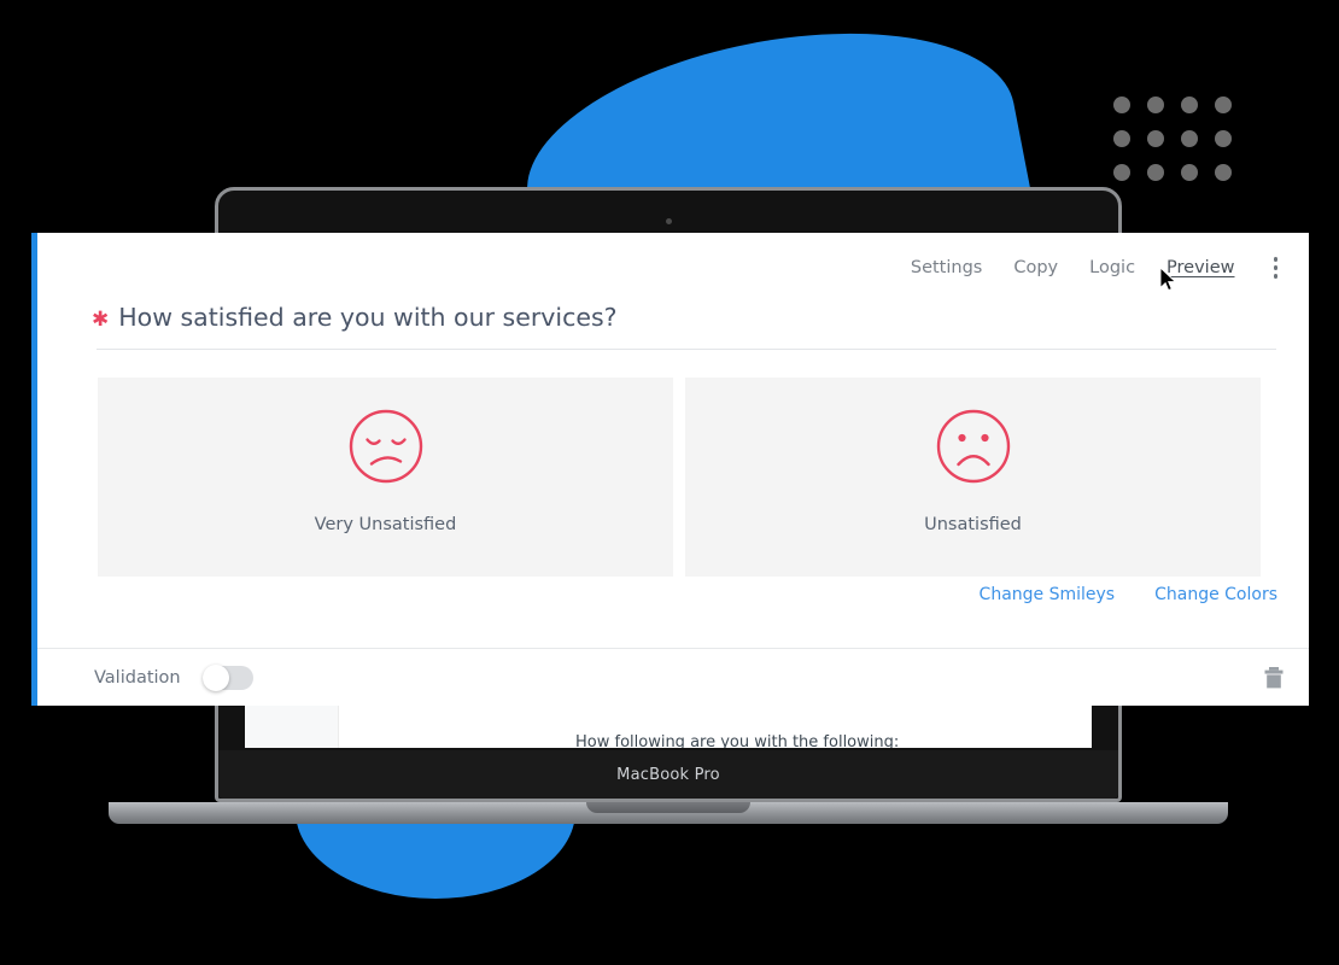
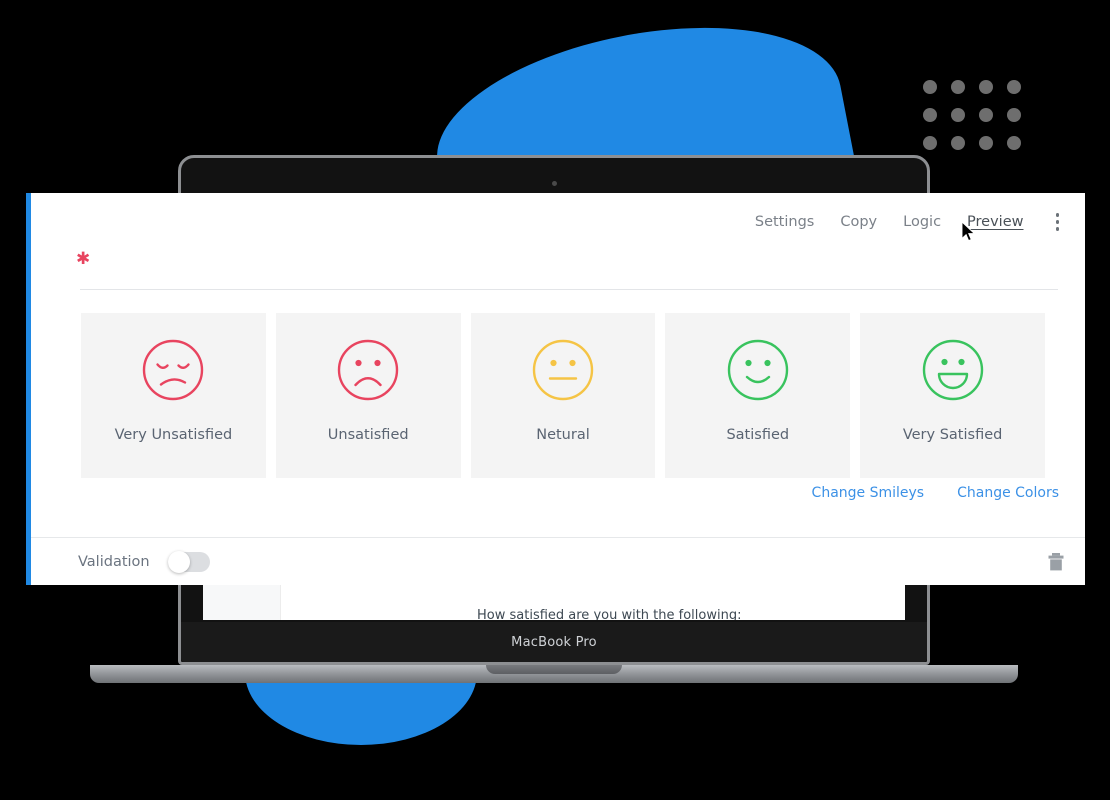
- How following are you with the following:
+ How satisfied are you with the following:
  MacBook Pro
  Settings
  Copy
  Logic
  Preview
  ✱
- How satisfied are you with our services?
  Very Unsatisfied
  Unsatisfied
+ Netural
+ Satisfied
+ Very Satisfied
  Change Smileys
  Change Colors
  Validation
